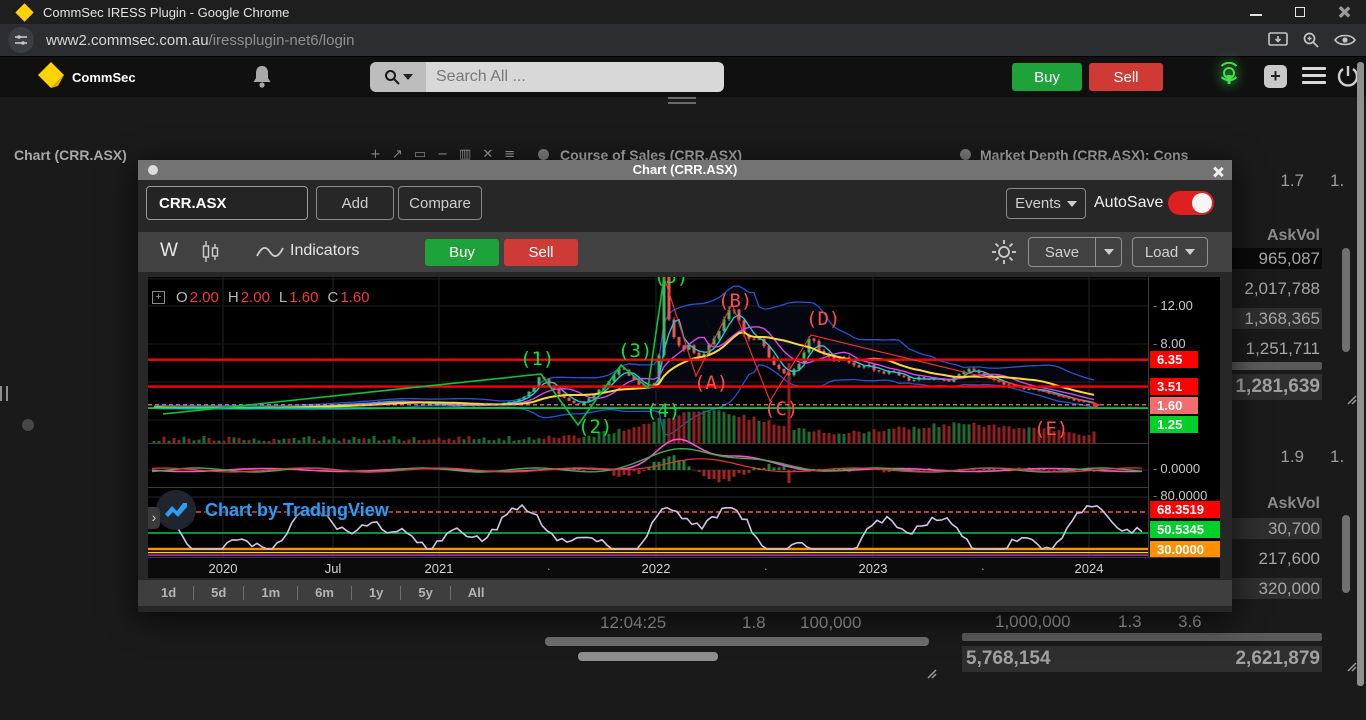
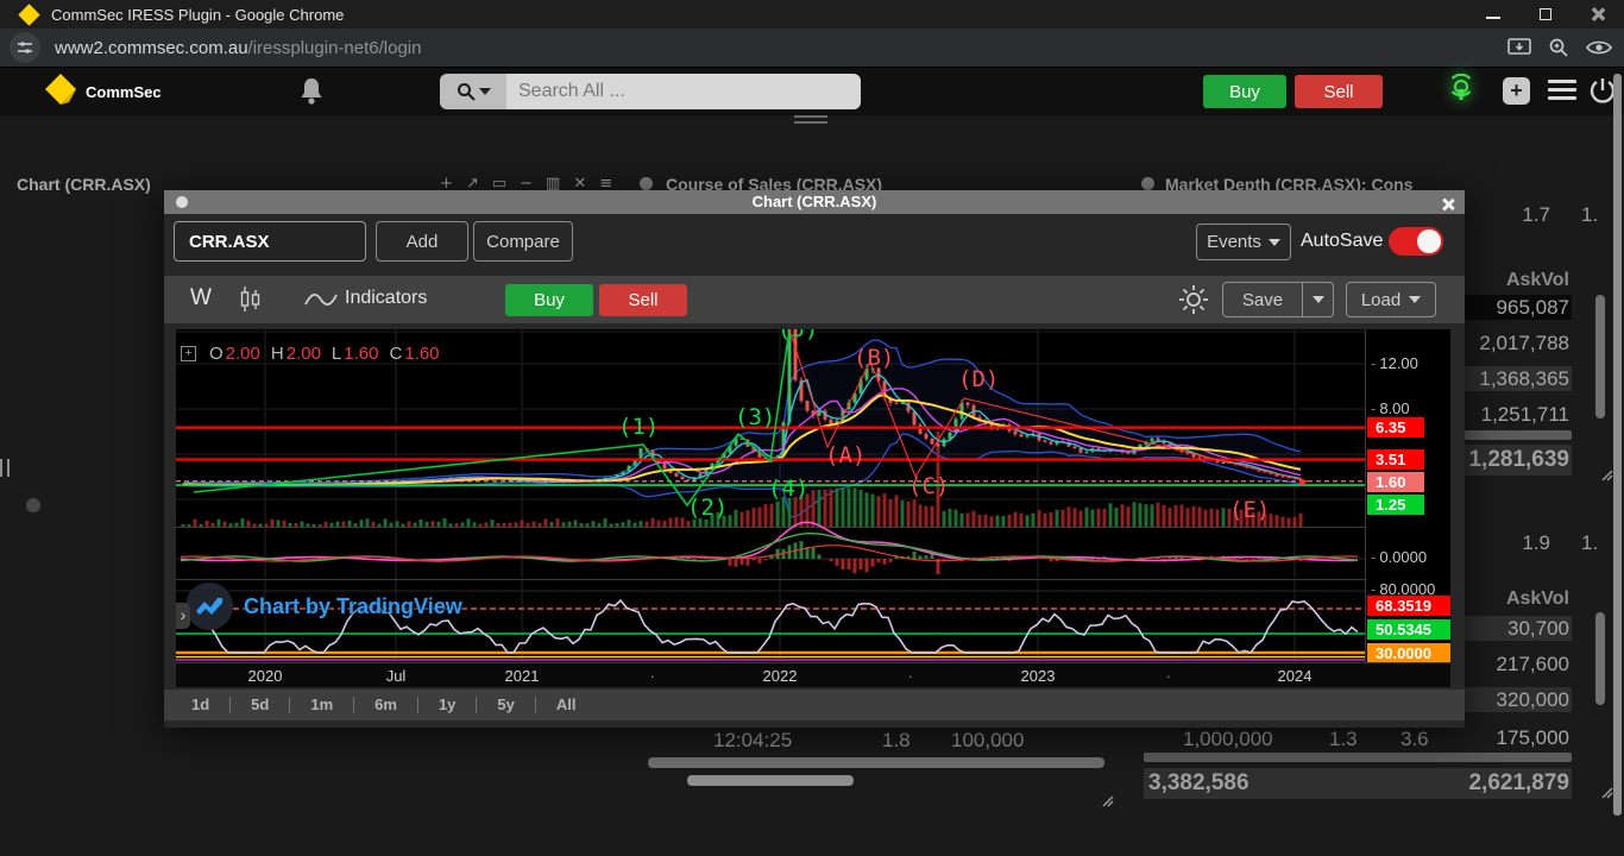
  CommSec IRESS Plugin - Google Chrome
  www2.commsec.com.au/iressplugin-net6/login
  CommSec
  Search All ...
  Buy
  Sell
  +
  Chart (CRR.ASX)
  +
  ↗
  ▭
  −
  ▥
  ✕
  ≡
  Course of Sales (CRR.ASX)
  Market Depth (CRR.ASX): Cons
  1.7
  1.
  AskVol
  965,087
  2,017,788
  1,368,365
  1,251,711
  1,281,639
  1.9
  1.
  AskVol
  30,700
  217,600
  320,000
+ 175,000
  1,000,000
  1.3
  3.6
- 5,768,154
+ 3,382,586
  2,621,879
  12:04:25
  1.8
  100,000
  Chart (CRR.ASX)
  CRR.ASX
  Add
  Compare
  Events
  AutoSave
  W
  Indicators
  Buy
  Sell
  Save
  Load
  (1)
  (2)
  (3)
  (4)
  (5)
  (A)
  (B)
  (C)
  (D)
  (E)
  - 12.00
  - 8.00
  - 0.0000
  - 80.0000
  6.35
  3.51
  1.60
  1.25
  68.3519
  50.5345
  30.0000
  +
  O2.00
  H2.00
  L1.60
  C1.60
  Chart by TradingView
  ›
  2020
  Jul
  2021
  2022
  2023
  2024
  .
  .
  .
  1d
  5d
  1m
  6m
  1y
  5y
  All
